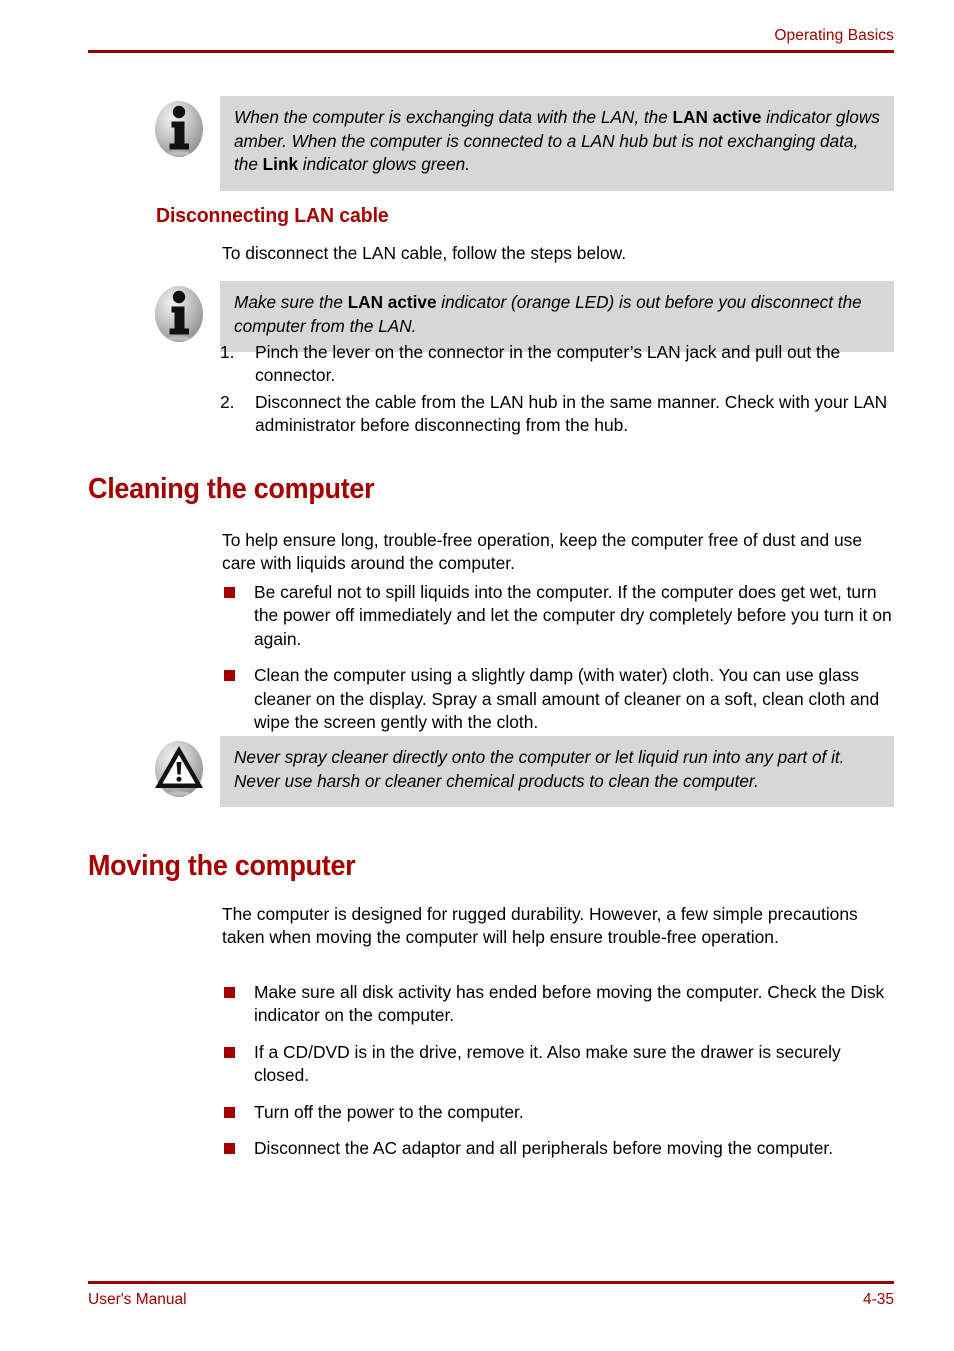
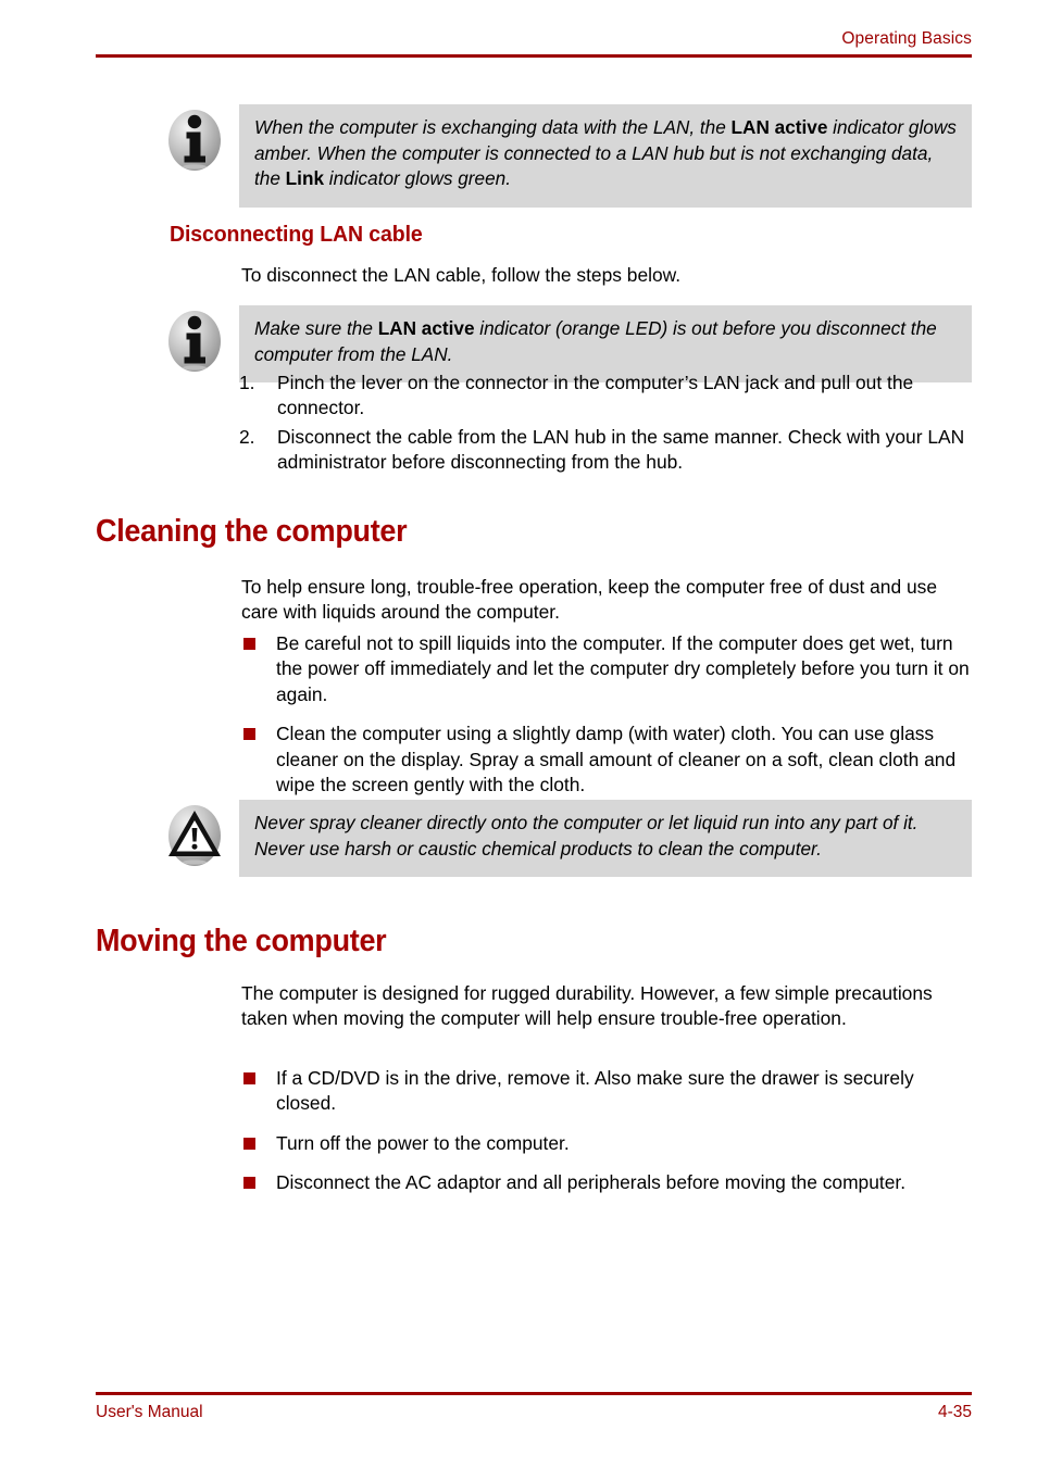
  Operating Basics
  When the computer is exchanging data with the LAN, the LAN active indicator glows amber. When the computer is connected to a LAN hub but is not exchanging data, the Link indicator glows green.
  Disconnecting LAN cable
  To disconnect the LAN cable, follow the steps below.
  Make sure the LAN active indicator (orange LED) is out before you disconnect the computer from the LAN.
  1.
  Pinch the lever on the connector in the computer’s LAN jack and pull out the connector.
  2.
  Disconnect the cable from the LAN hub in the same manner. Check with your LAN administrator before disconnecting from the hub.
  Cleaning the computer
  To help ensure long, trouble-free operation, keep the computer free of dust and use care with liquids around the computer.
  Be careful not to spill liquids into the computer. If the computer does get wet, turn the power off immediately and let the computer dry completely before you turn it on again.
  Clean the computer using a slightly damp (with water) cloth. You can use glass cleaner on the display. Spray a small amount of cleaner on a soft, clean cloth and wipe the screen gently with the cloth.
- Never spray cleaner directly onto the computer or let liquid run into any part of it. Never use harsh or cleaner chemical products to clean the computer.
+ Never spray cleaner directly onto the computer or let liquid run into any part of it. Never use harsh or caustic chemical products to clean the computer.
  Moving the computer
  The computer is designed for rugged durability. However, a few simple precautions taken when moving the computer will help ensure trouble-free operation.
- Make sure all disk activity has ended before moving the computer. Check the Disk indicator on the computer.
  If a CD/DVD is in the drive, remove it. Also make sure the drawer is securely closed.
  Turn off the power to the computer.
  Disconnect the AC adaptor and all peripherals before moving the computer.
  User's Manual
  4-35
